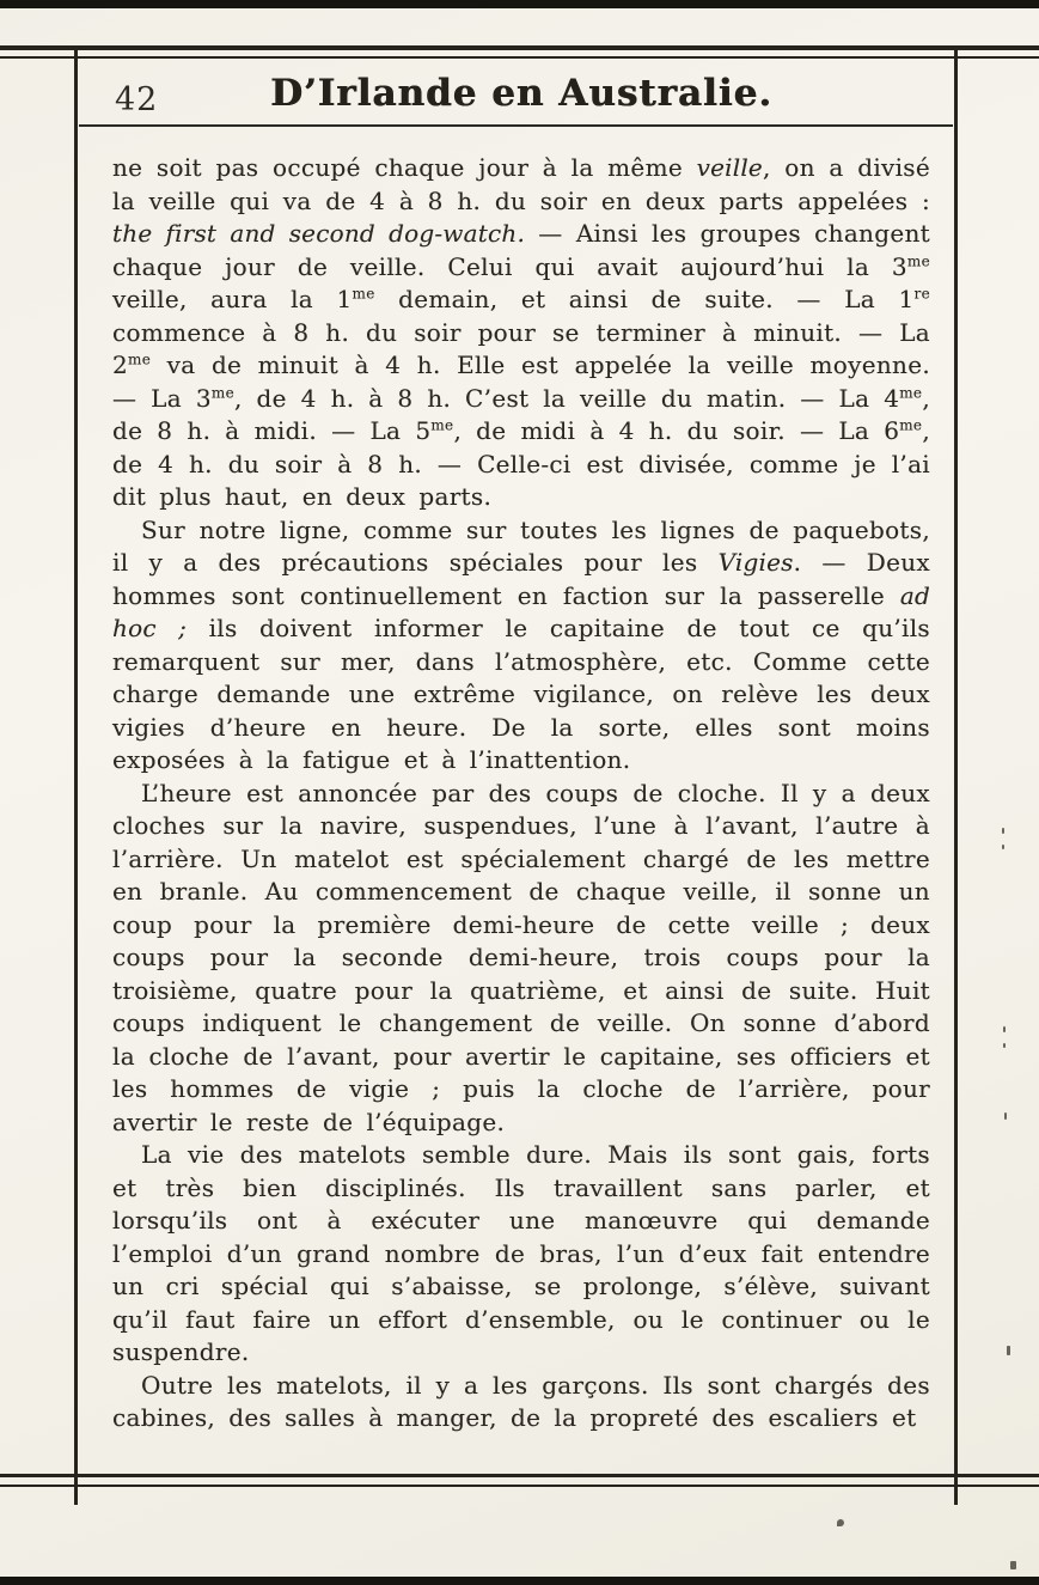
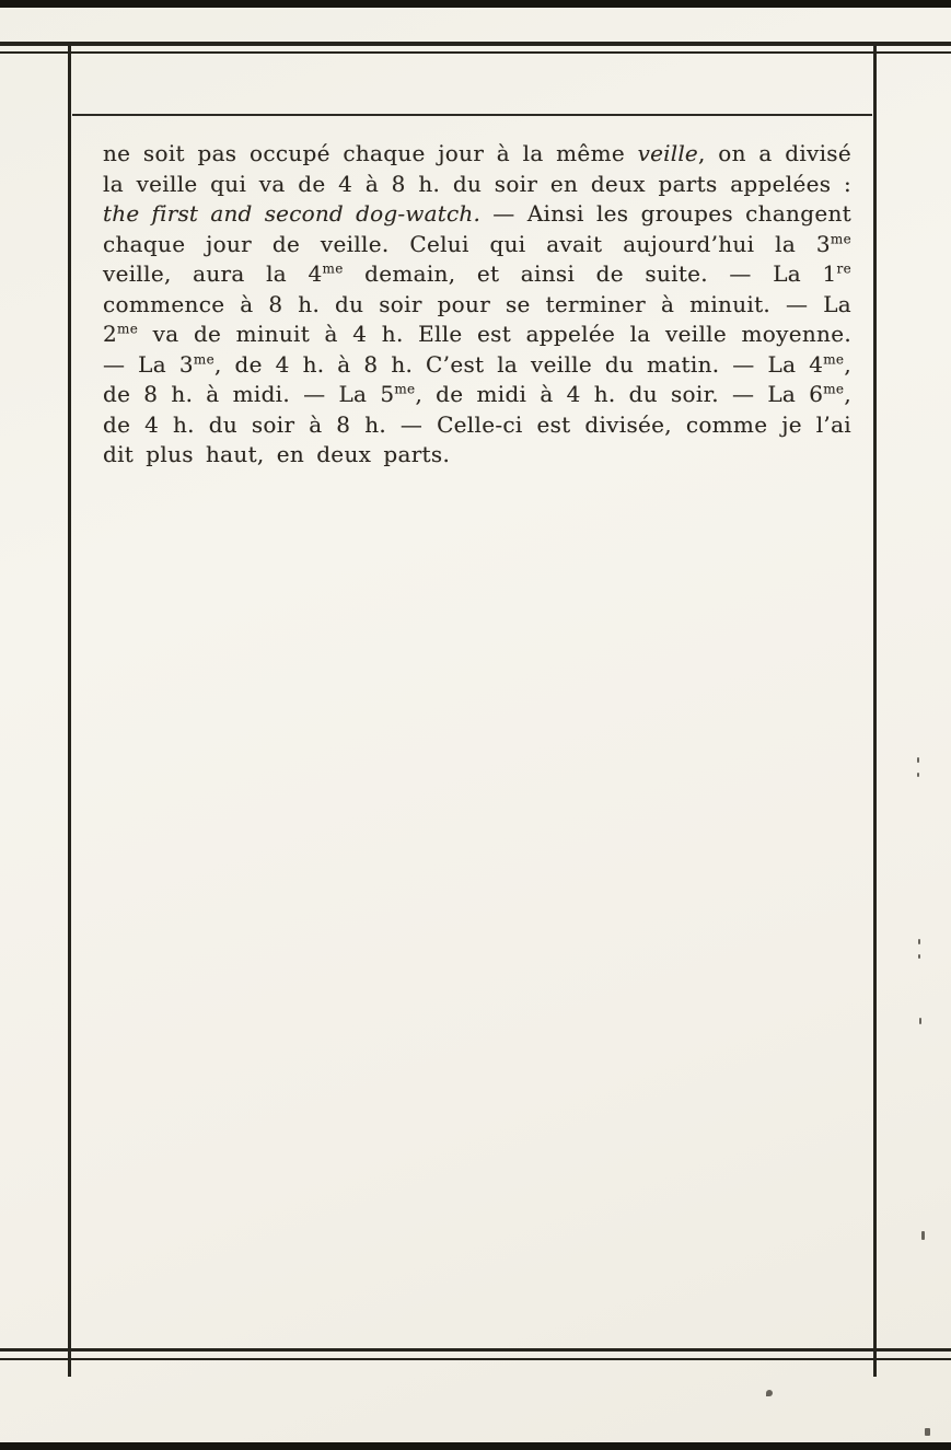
- 42
- D’Irlande en Australie.
- ne soit pas occupé chaque jour à la même veille, on a divisé la veille qui va de 4 à 8 h. du soir en deux parts appelées : the first and second dog-watch. — Ainsi les groupes changent chaque jour de veille. Celui qui avait aujourd’hui la 3me veille, aura la 1me demain, et ainsi de suite. — La 1re commence à 8 h. du soir pour se terminer à minuit. — La 2me va de minuit à 4 h. Elle est appelée la veille moyenne. — La 3me, de 4 h. à 8 h. C’est la veille du matin. — La 4me, de 8 h. à midi. — La 5me, de midi à 4 h. du soir. — La 6me, de 4 h. du soir à 8 h. — Celle-ci est divisée, comme je l’ai dit plus haut, en deux parts.
+ ne soit pas occupé chaque jour à la même veille, on a divisé la veille qui va de 4 à 8 h. du soir en deux parts appelées : the first and second dog-watch. — Ainsi les groupes changent chaque jour de veille. Celui qui avait aujourd’hui la 3me veille, aura la 4me demain, et ainsi de suite. — La 1re commence à 8 h. du soir pour se terminer à minuit. — La 2me va de minuit à 4 h. Elle est appelée la veille moyenne. — La 3me, de 4 h. à 8 h. C’est la veille du matin. — La 4me, de 8 h. à midi. — La 5me, de midi à 4 h. du soir. — La 6me, de 4 h. du soir à 8 h. — Celle-ci est divisée, comme je l’ai dit plus haut, en deux parts.
- Sur notre ligne, comme sur toutes les lignes de paquebots, il y a des précautions spéciales pour les Vigies. — Deux hommes sont continuellement en faction sur la passerelle ad hoc ; ils doivent informer le capitaine de tout ce qu’ils remarquent sur mer, dans l’atmosphère, etc. Comme cette charge demande une extrême vigilance, on relève les deux vigies d’heure en heure. De la sorte, elles sont moins exposées à la fatigue et à l’inattention.
- L’heure est annoncée par des coups de cloche. Il y a deux cloches sur la navire, suspendues, l’une à l’avant, l’autre à l’arrière. Un matelot est spécialement chargé de les mettre en branle. Au commencement de chaque veille, il sonne un coup pour la première demi-heure de cette veille ; deux coups pour la seconde demi-heure, trois coups pour la troisième, quatre pour la quatrième, et ainsi de suite. Huit coups indiquent le changement de veille. On sonne d’abord la cloche de l’avant, pour avertir le capitaine, ses officiers et les hommes de vigie ; puis la cloche de l’arrière, pour avertir le reste de l’équipage.
- La vie des matelots semble dure. Mais ils sont gais, forts et très bien disciplinés. Ils travaillent sans parler, et lorsqu’ils ont à exécuter une manœuvre qui demande l’emploi d’un grand nombre de bras, l’un d’eux fait entendre un cri spécial qui s’abaisse, se prolonge, s’élève, suivant qu’il faut faire un effort d’ensemble, ou le continuer ou le suspendre.
- Outre les matelots, il y a les garçons. Ils sont chargés des cabines, des salles à manger, de la propreté des escaliers et
